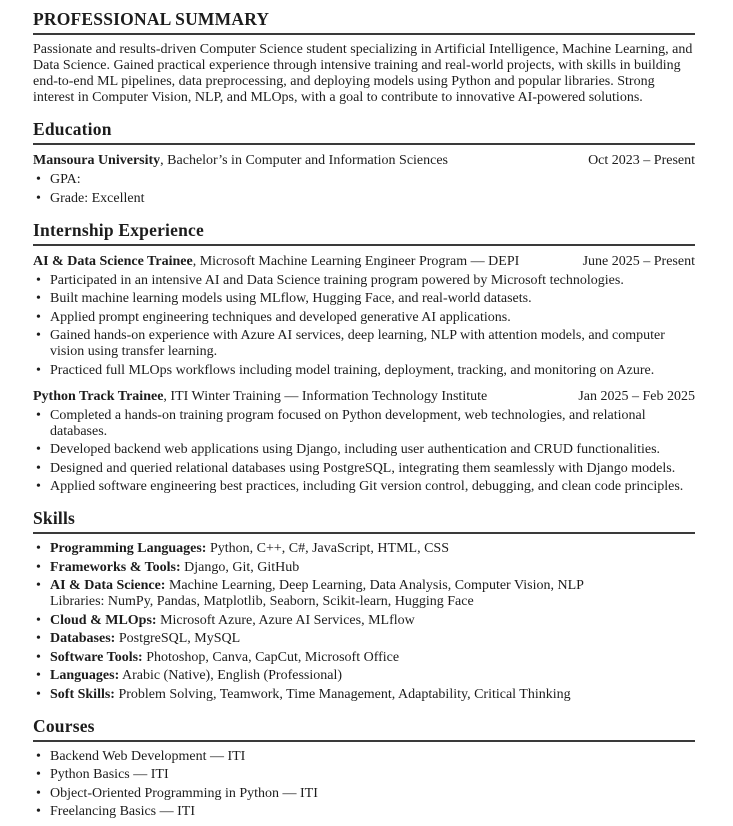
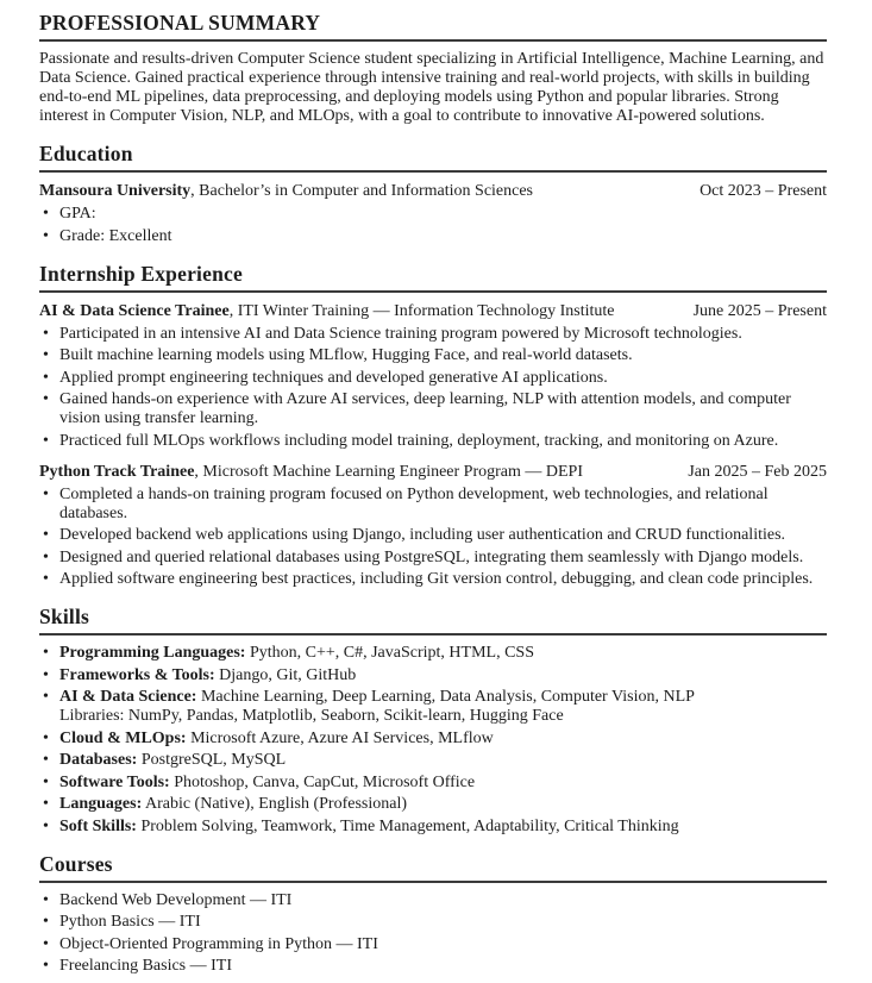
  PROFESSIONAL SUMMARY
  Passionate and results-driven Computer Science student specializing in Artificial Intelligence, Machine Learning, and Data Science. Gained practical experience through intensive training and real-world projects, with skills in building end-to-end ML pipelines, data preprocessing, and deploying models using Python and popular libraries. Strong interest in Computer Vision, NLP, and MLOps, with a goal to contribute to innovative AI-powered solutions.
  Education
  Mansoura University, Bachelor’s in Computer and Information Sciences
  Oct 2023 – Present
  GPA:
  Grade: Excellent
  Internship Experience
- AI & Data Science Trainee, Microsoft Machine Learning Engineer Program — DEPI
+ AI & Data Science Trainee, ITI Winter Training — Information Technology Institute
  June 2025 – Present
  Participated in an intensive AI and Data Science training program powered by Microsoft technologies.
  Built machine learning models using MLflow, Hugging Face, and real-world datasets.
  Applied prompt engineering techniques and developed generative AI applications.
  Gained hands-on experience with Azure AI services, deep learning, NLP with attention models, and computer vision using transfer learning.
  Practiced full MLOps workflows including model training, deployment, tracking, and monitoring on Azure.
- Python Track Trainee, ITI Winter Training — Information Technology Institute
+ Python Track Trainee, Microsoft Machine Learning Engineer Program — DEPI
  Jan 2025 – Feb 2025
  Completed a hands-on training program focused on Python development, web technologies, and relational databases.
  Developed backend web applications using Django, including user authentication and CRUD functionalities.
  Designed and queried relational databases using PostgreSQL, integrating them seamlessly with Django models.
  Applied software engineering best practices, including Git version control, debugging, and clean code principles.
  Skills
  Programming Languages: Python, C++, C#, JavaScript, HTML, CSS
  Frameworks & Tools: Django, Git, GitHub
  AI & Data Science: Machine Learning, Deep Learning, Data Analysis, Computer Vision, NLP
  Libraries: NumPy, Pandas, Matplotlib, Seaborn, Scikit-learn, Hugging Face
  Cloud & MLOps: Microsoft Azure, Azure AI Services, MLflow
  Databases: PostgreSQL, MySQL
  Software Tools: Photoshop, Canva, CapCut, Microsoft Office
  Languages: Arabic (Native), English (Professional)
  Soft Skills: Problem Solving, Teamwork, Time Management, Adaptability, Critical Thinking
  Courses
  Backend Web Development — ITI
  Python Basics — ITI
  Object-Oriented Programming in Python — ITI
  Freelancing Basics — ITI
